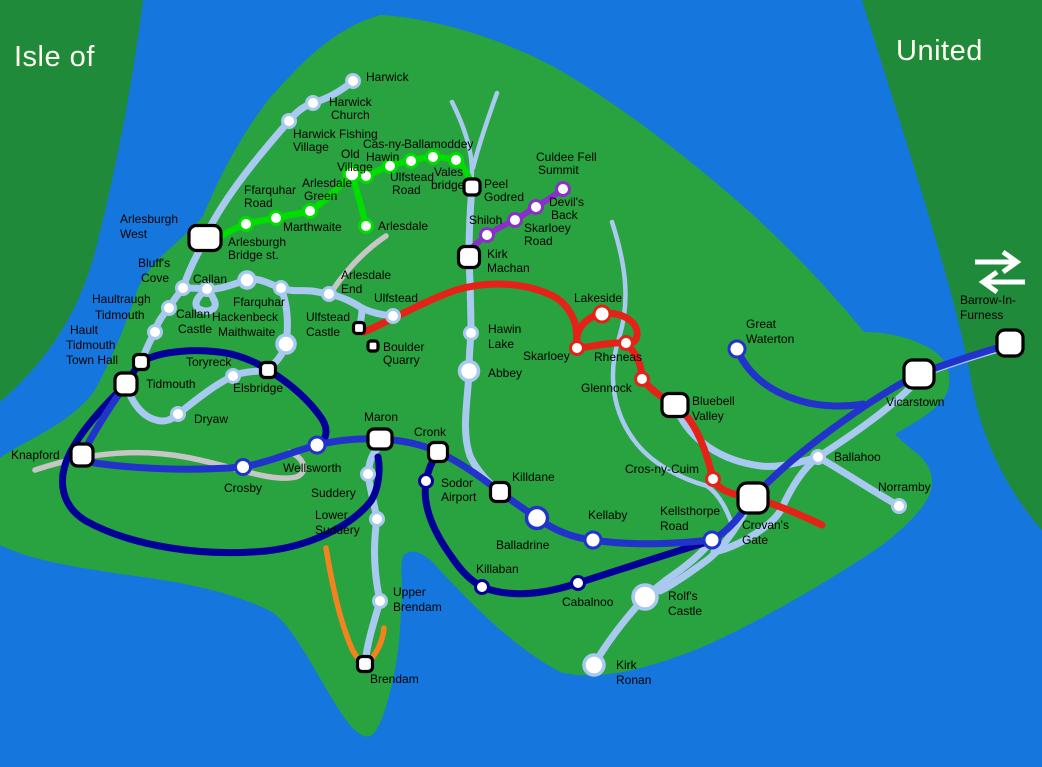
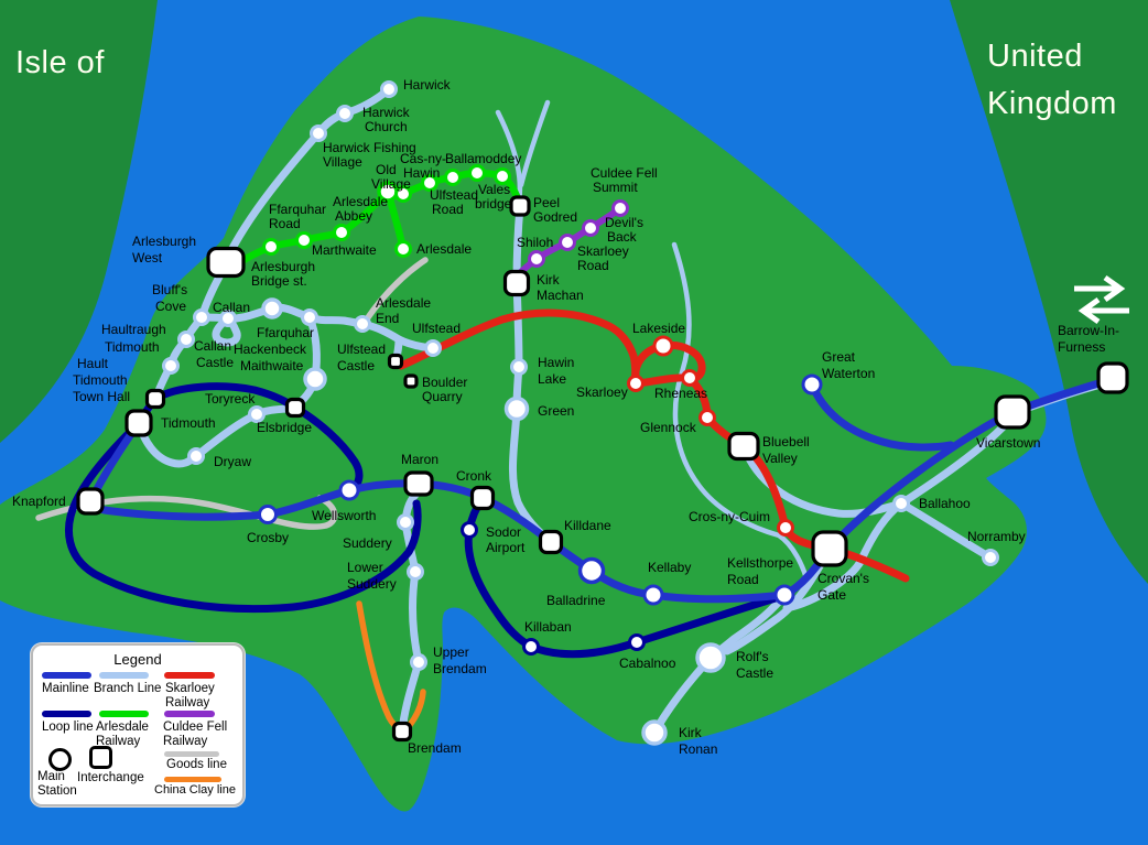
  Harwick
  Harwick
  Church
  Harwick Fishing
  Village
  Arlesburgh
  West
  Arlesburgh
  Bridge st.
  Ffarquhar
  Road
  Marthwaite
  Arlesdale
- Green
+ Abbey
  Old
  Village
  Cas-ny-
  Hawin
  Ulfstead
  Road
  Ballamoddey
  Vales
  bridge
  Arlesdale
  Peel
  Godred
  Shiloh
  Skarloey
  Road
  Devil's
  Back
  Culdee Fell
  Summit
  Kirk
  Machan
  Bluff's
  Cove
  Callan
  Haultraugh
  Tidmouth
  Hault
  Tidmouth
  Town Hall
  Tidmouth
  Callan
  Castle
  Ffarquhar
  Hackenbeck
  Maithwaite
  Toryreck
  Elsbridge
  Dryaw
  Arlesdale
  End
  Ulfstead
  Ulfstead
  Castle
  Boulder
  Quarry
  Hawin
  Lake
- Abbey
+ Green
  Knapford
  Crosby
  Wellsworth
  Maron
  Cronk
  Sodor
  Airport
  Killdane
  Balladrine
  Kellaby
  Kellsthorpe
  Road
  Crovan's
  Gate
  Cros-ny-Cuim
  Killaban
  Cabalnoo
  Rolf's
  Castle
  Kirk
  Ronan
  Suddery
  Lower
  Suddery
  Upper
  Brendam
  Brendam
  Lakeside
  Skarloey
  Rheneas
  Glennock
  Bluebell
  Valley
  Great
  Waterton
  Vicarstown
  Barrow-In-
  Furness
  Ballahoo
  Norramby
  Isle of
  United
+ Kingdom
+ Legend
+ Mainline
+ Branch Line
+ Skarloey Railway
+ Loop line
+ Arlesdale Railway
+ Culdee Fell Railway
+ Main Station
+ Interchange
+ Goods line
+ China Clay line
